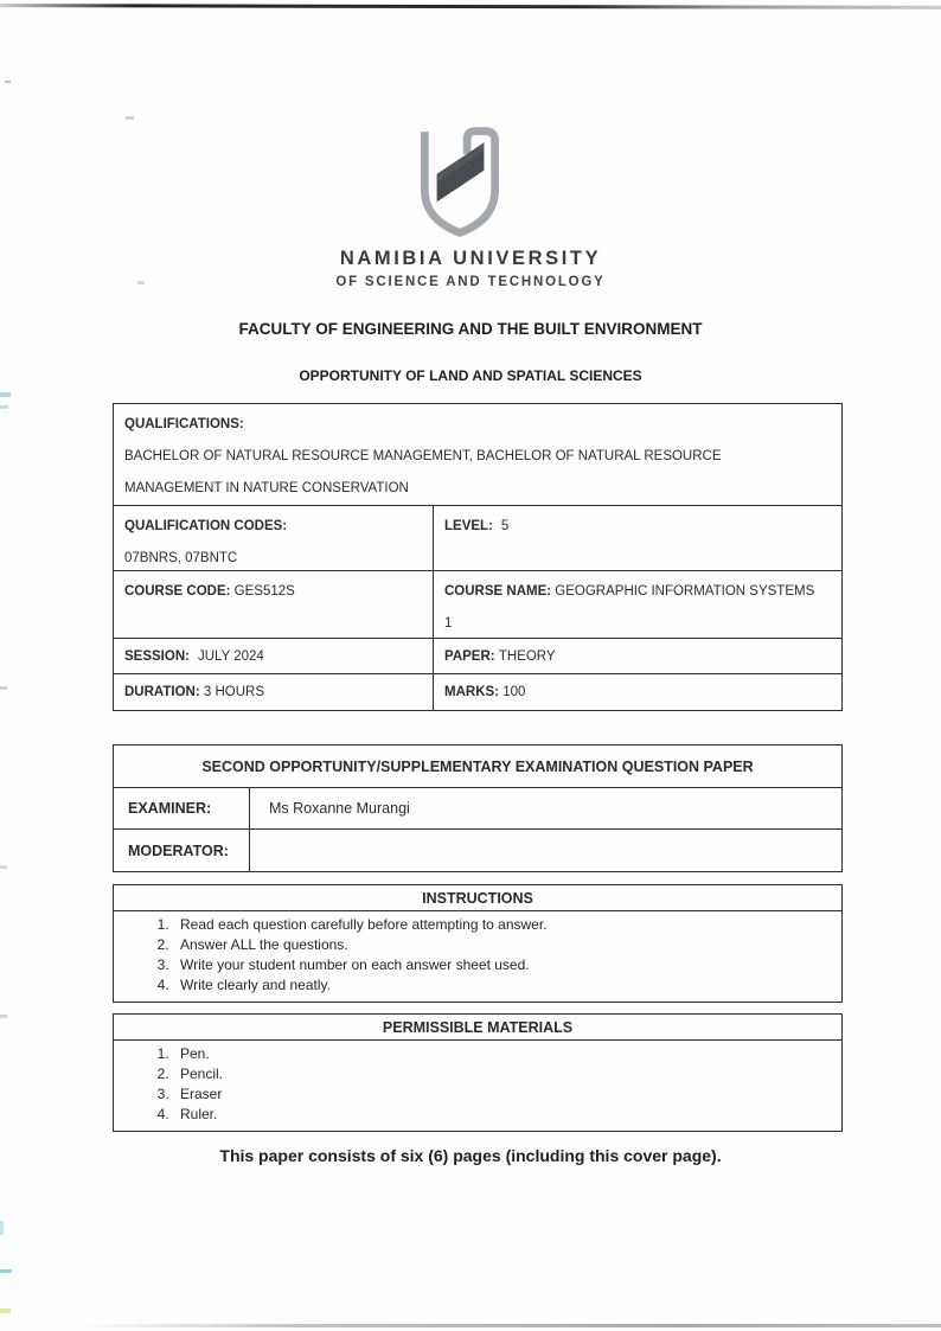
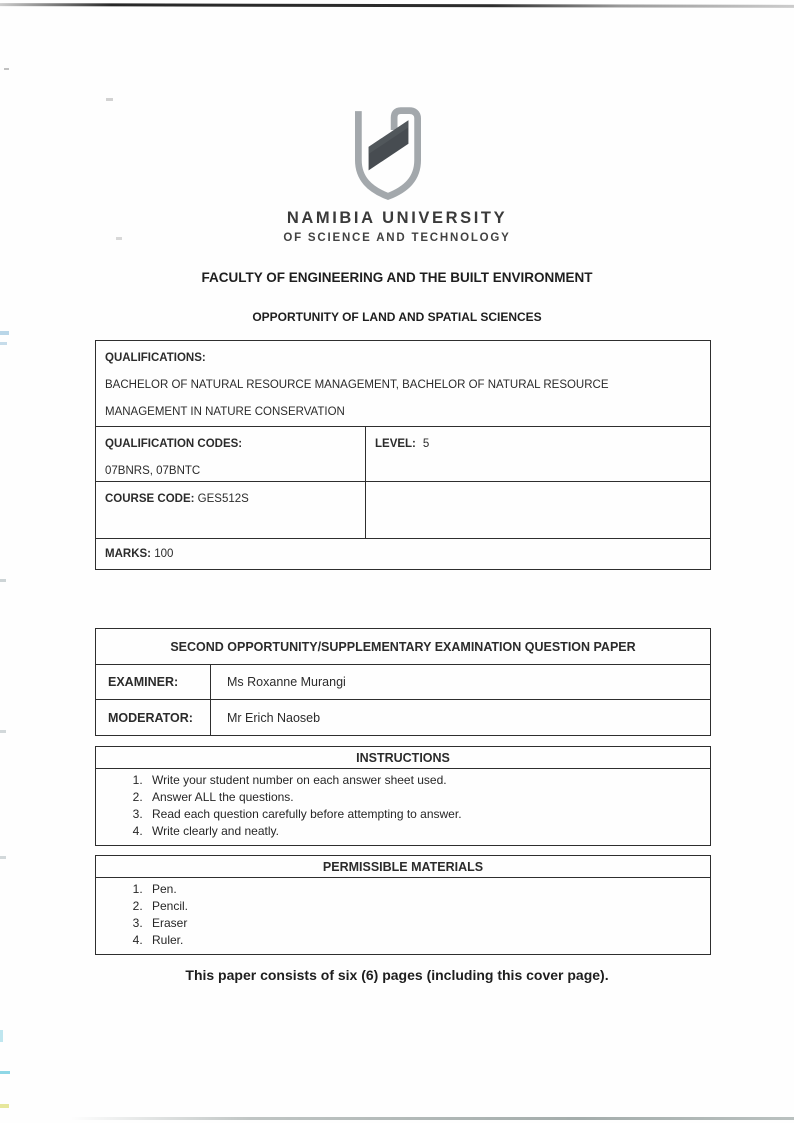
  NAMIBIA UNIVERSITY
  OF SCIENCE AND TECHNOLOGY
  FACULTY OF ENGINEERING AND THE BUILT ENVIRONMENT
  OPPORTUNITY OF LAND AND SPATIAL SCIENCES
  QUALIFICATIONS:
  BACHELOR OF NATURAL RESOURCE MANAGEMENT, BACHELOR OF NATURAL RESOURCE
  MANAGEMENT IN NATURE CONSERVATION
  QUALIFICATION CODES:
  07BNRS, 07BNTC
  LEVEL: 5
  COURSE CODE: GES512S
- COURSE NAME: GEOGRAPHIC INFORMATION SYSTEMS
- 1
- SESSION:
- JULY 2024
- PAPER:
- THEORY
- DURATION:
- 3 HOURS
  MARKS:
  100
  SECOND OPPORTUNITY/SUPPLEMENTARY EXAMINATION QUESTION PAPER
  EXAMINER:
  Ms Roxanne Murangi
  MODERATOR:
+ Mr Erich Naoseb
  INSTRUCTIONS
- Read each question carefully before attempting to answer.
+ Write your student number on each answer sheet used.
  Answer ALL the questions.
- Write your student number on each answer sheet used.
+ Read each question carefully before attempting to answer.
  Write clearly and neatly.
  PERMISSIBLE MATERIALS
  Pen.
  Pencil.
  Eraser
  Ruler.
  This paper consists of six (6) pages (including this cover page).
